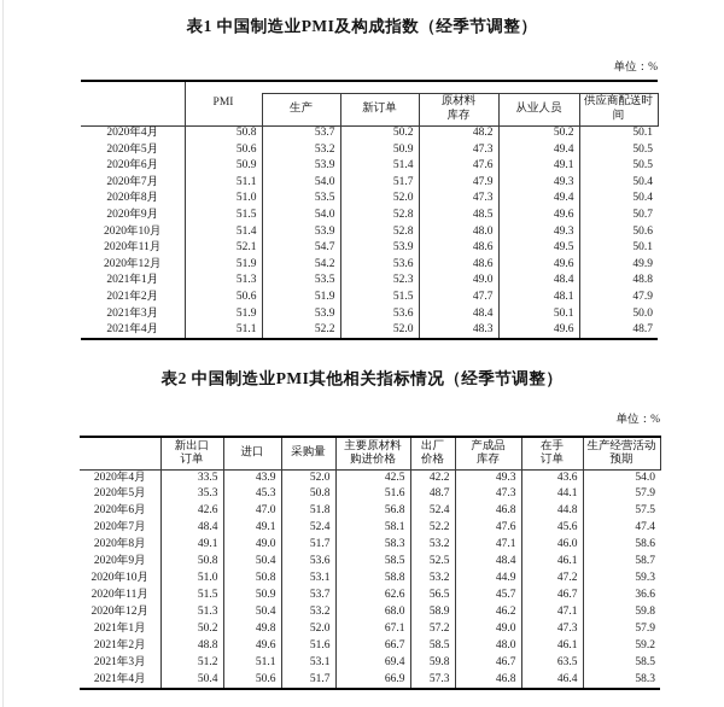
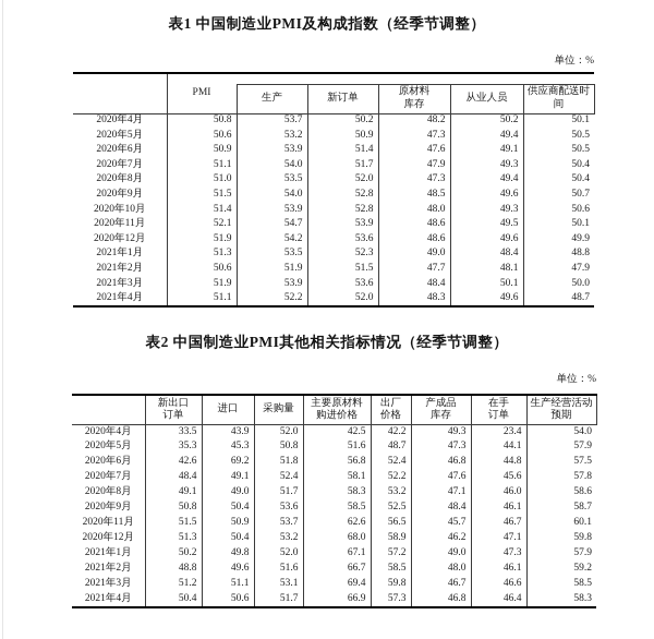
  表1 中国制造业PMI及构成指数（经季节调整）
  单位：%
  	PMI
  生产	新订单	原材料 库存	从业人员	供应商配送时 间
  2020年4月	50.8	53.7	50.2	48.2	50.2	50.1
  2020年5月	50.6	53.2	50.9	47.3	49.4	50.5
  2020年6月	50.9	53.9	51.4	47.6	49.1	50.5
  2020年7月	51.1	54.0	51.7	47.9	49.3	50.4
  2020年8月	51.0	53.5	52.0	47.3	49.4	50.4
  2020年9月	51.5	54.0	52.8	48.5	49.6	50.7
  2020年10月	51.4	53.9	52.8	48.0	49.3	50.6
  2020年11月	52.1	54.7	53.9	48.6	49.5	50.1
  2020年12月	51.9	54.2	53.6	48.6	49.6	49.9
  2021年1月	51.3	53.5	52.3	49.0	48.4	48.8
  2021年2月	50.6	51.9	51.5	47.7	48.1	47.9
  2021年3月	51.9	53.9	53.6	48.4	50.1	50.0
  2021年4月	51.1	52.2	52.0	48.3	49.6	48.7
  表2 中国制造业PMI其他相关指标情况（经季节调整）
  单位：%
  	新出口 订单	进口	采购量	主要原材料 购进价格	出厂 价格	产成品 库存	在手 订单	生产经营活动 预期
- 2020年4月	33.5	43.9	52.0	42.5	42.2	49.3	43.6	54.0
+ 2020年4月	33.5	43.9	52.0	42.5	42.2	49.3	23.4	54.0
  2020年5月	35.3	45.3	50.8	51.6	48.7	47.3	44.1	57.9
- 2020年6月	42.6	47.0	51.8	56.8	52.4	46.8	44.8	57.5
+ 2020年6月	42.6	69.2	51.8	56.8	52.4	46.8	44.8	57.5
- 2020年7月	48.4	49.1	52.4	58.1	52.2	47.6	45.6	47.4
+ 2020年7月	48.4	49.1	52.4	58.1	52.2	47.6	45.6	57.8
  2020年8月	49.1	49.0	51.7	58.3	53.2	47.1	46.0	58.6
  2020年9月	50.8	50.4	53.6	58.5	52.5	48.4	46.1	58.7
- 2020年10月	51.0	50.8	53.1	58.8	53.2	44.9	47.2	59.3
- 2020年11月	51.5	50.9	53.7	62.6	56.5	45.7	46.7	36.6
+ 2020年11月	51.5	50.9	53.7	62.6	56.5	45.7	46.7	60.1
  2020年12月	51.3	50.4	53.2	68.0	58.9	46.2	47.1	59.8
  2021年1月	50.2	49.8	52.0	67.1	57.2	49.0	47.3	57.9
  2021年2月	48.8	49.6	51.6	66.7	58.5	48.0	46.1	59.2
- 2021年3月	51.2	51.1	53.1	69.4	59.8	46.7	63.5	58.5
+ 2021年3月	51.2	51.1	53.1	69.4	59.8	46.7	46.6	58.5
  2021年4月	50.4	50.6	51.7	66.9	57.3	46.8	46.4	58.3
